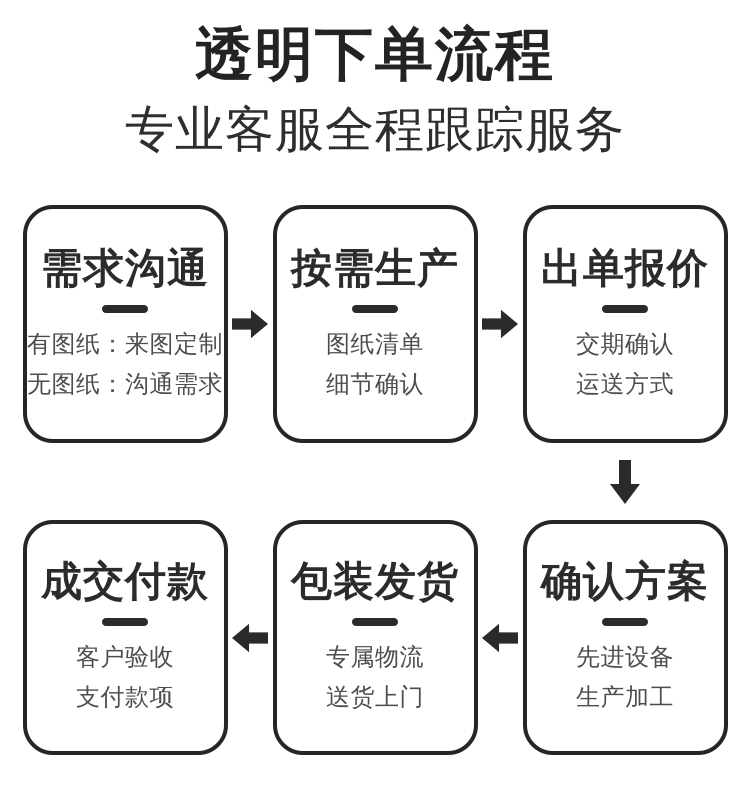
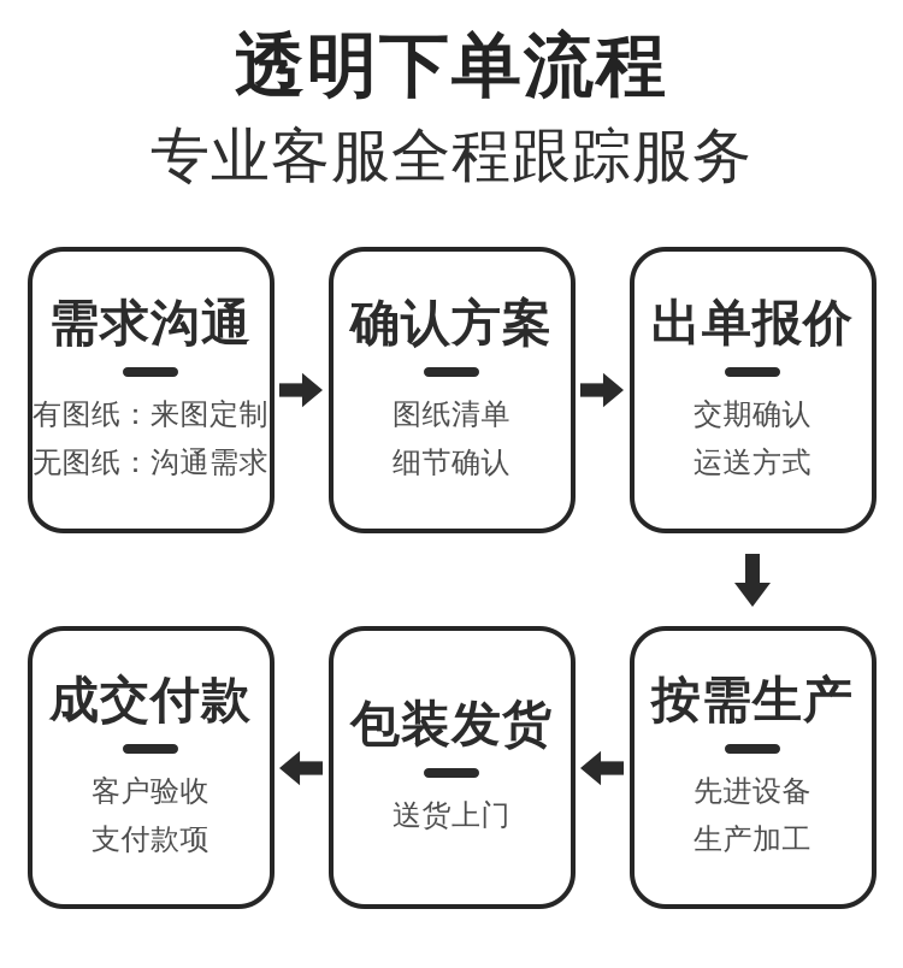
  透明下单流程
  专业客服全程跟踪服务
  需求沟通
  有图纸：来图定制
  无图纸：沟通需求
- 按需生产
+ 确认方案
  图纸清单
  细节确认
  出单报价
  交期确认
  运送方式
  成交付款
  客户验收
  支付款项
  包装发货
- 专属物流
  送货上门
- 确认方案
+ 按需生产
  先进设备
  生产加工
